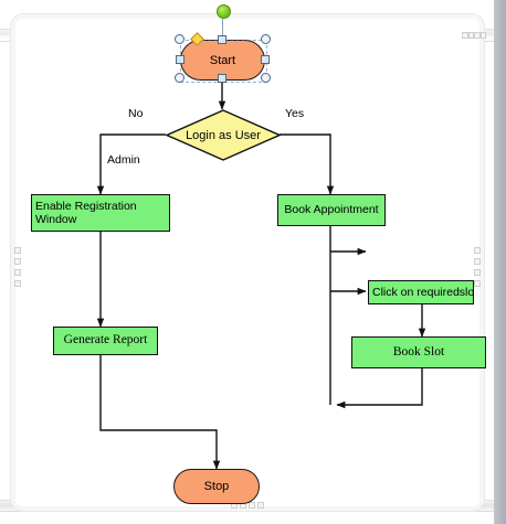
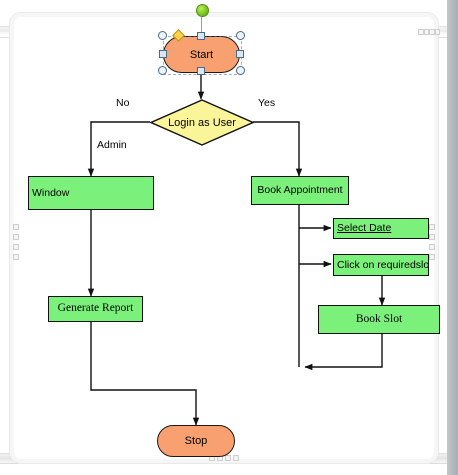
  Start
  Login as User
- Enable Registration
  Window
  Book Appointment
+ Select Date
  Click on requiredslo
  Book Slot
  Generate Report
  Stop
  No
  Yes
  Admin
